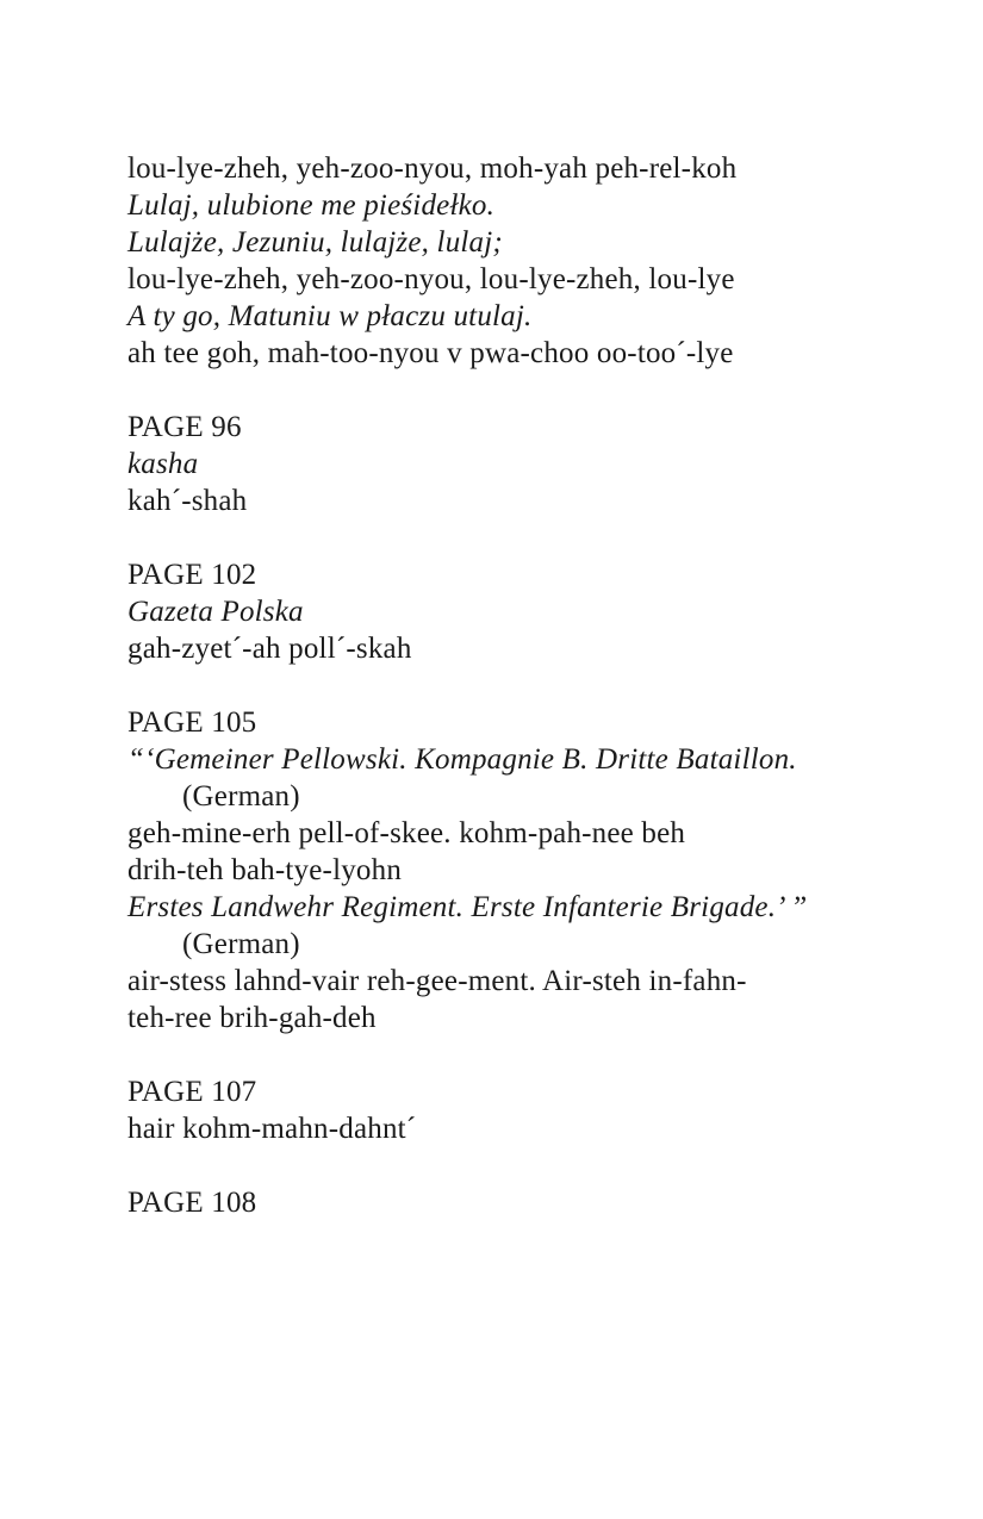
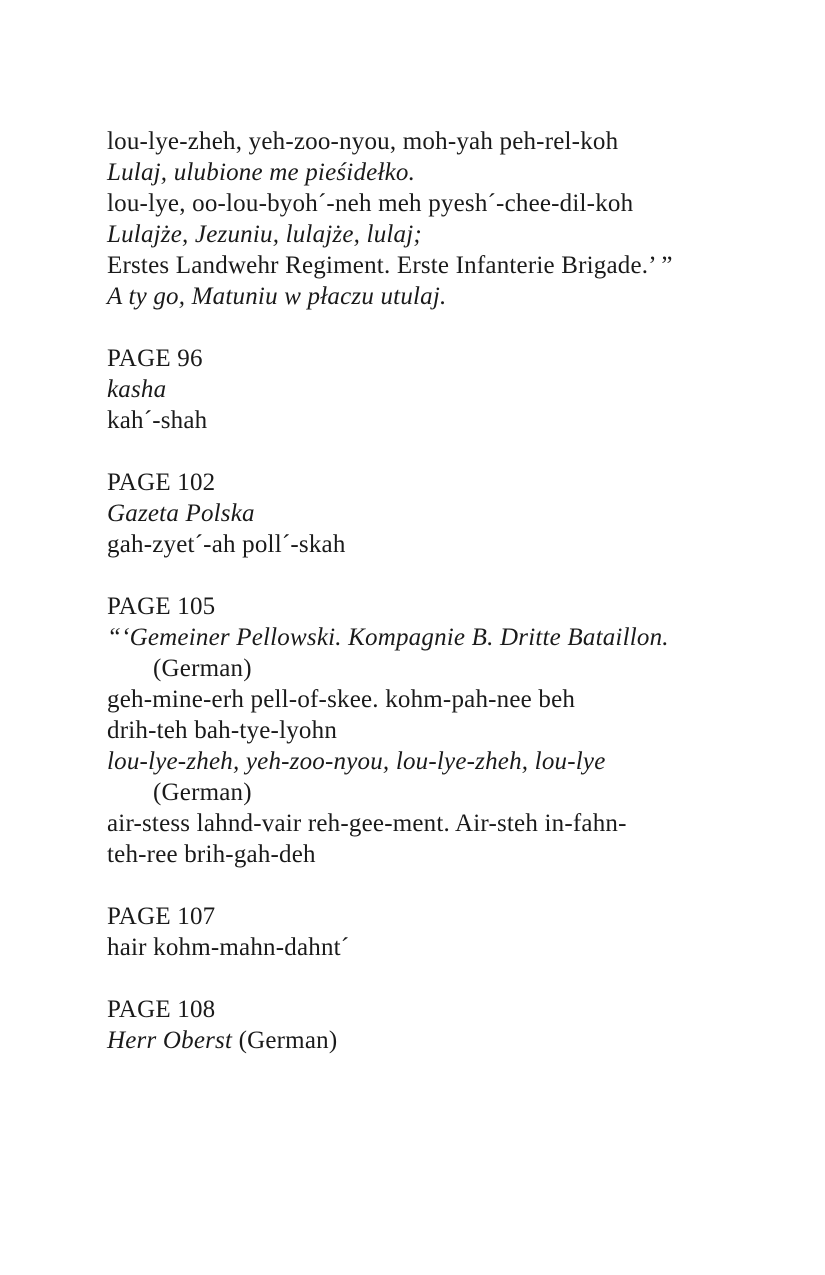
  lou-lye-zheh, yeh-zoo-nyou, moh-yah peh-rel-koh
  Lulaj, ulubione me pieśidełko.
+ lou-lye, oo-lou-byoh´-neh meh pyesh´-chee-dil-koh
  Lulajże, Jezuniu, lulajże, lulaj;
- lou-lye-zheh, yeh-zoo-nyou, lou-lye-zheh, lou-lye
+ Erstes Landwehr Regiment. Erste Infanterie Brigade.’ ”
  A ty go, Matuniu w płaczu utulaj.
- ah tee goh, mah-too-nyou v pwa-choo oo-too´-lye
  PAGE 96
  kasha
  kah´-shah
  PAGE 102
  Gazeta Polska
  gah-zyet´-ah poll´-skah
  PAGE 105
  “‘Gemeiner Pellowski. Kompagnie B. Dritte Bataillon.
  (German)
  geh-mine-erh pell-of-skee. kohm-pah-nee beh
  drih-teh bah-tye-lyohn
- Erstes Landwehr Regiment. Erste Infanterie Brigade.’ ”
+ lou-lye-zheh, yeh-zoo-nyou, lou-lye-zheh, lou-lye
  (German)
  air-stess lahnd-vair reh-gee-ment. Air-steh in-fahn-
  teh-ree brih-gah-deh
  PAGE 107
  hair kohm-mahn-dahnt´
  PAGE 108
+ Herr Oberst (German)
